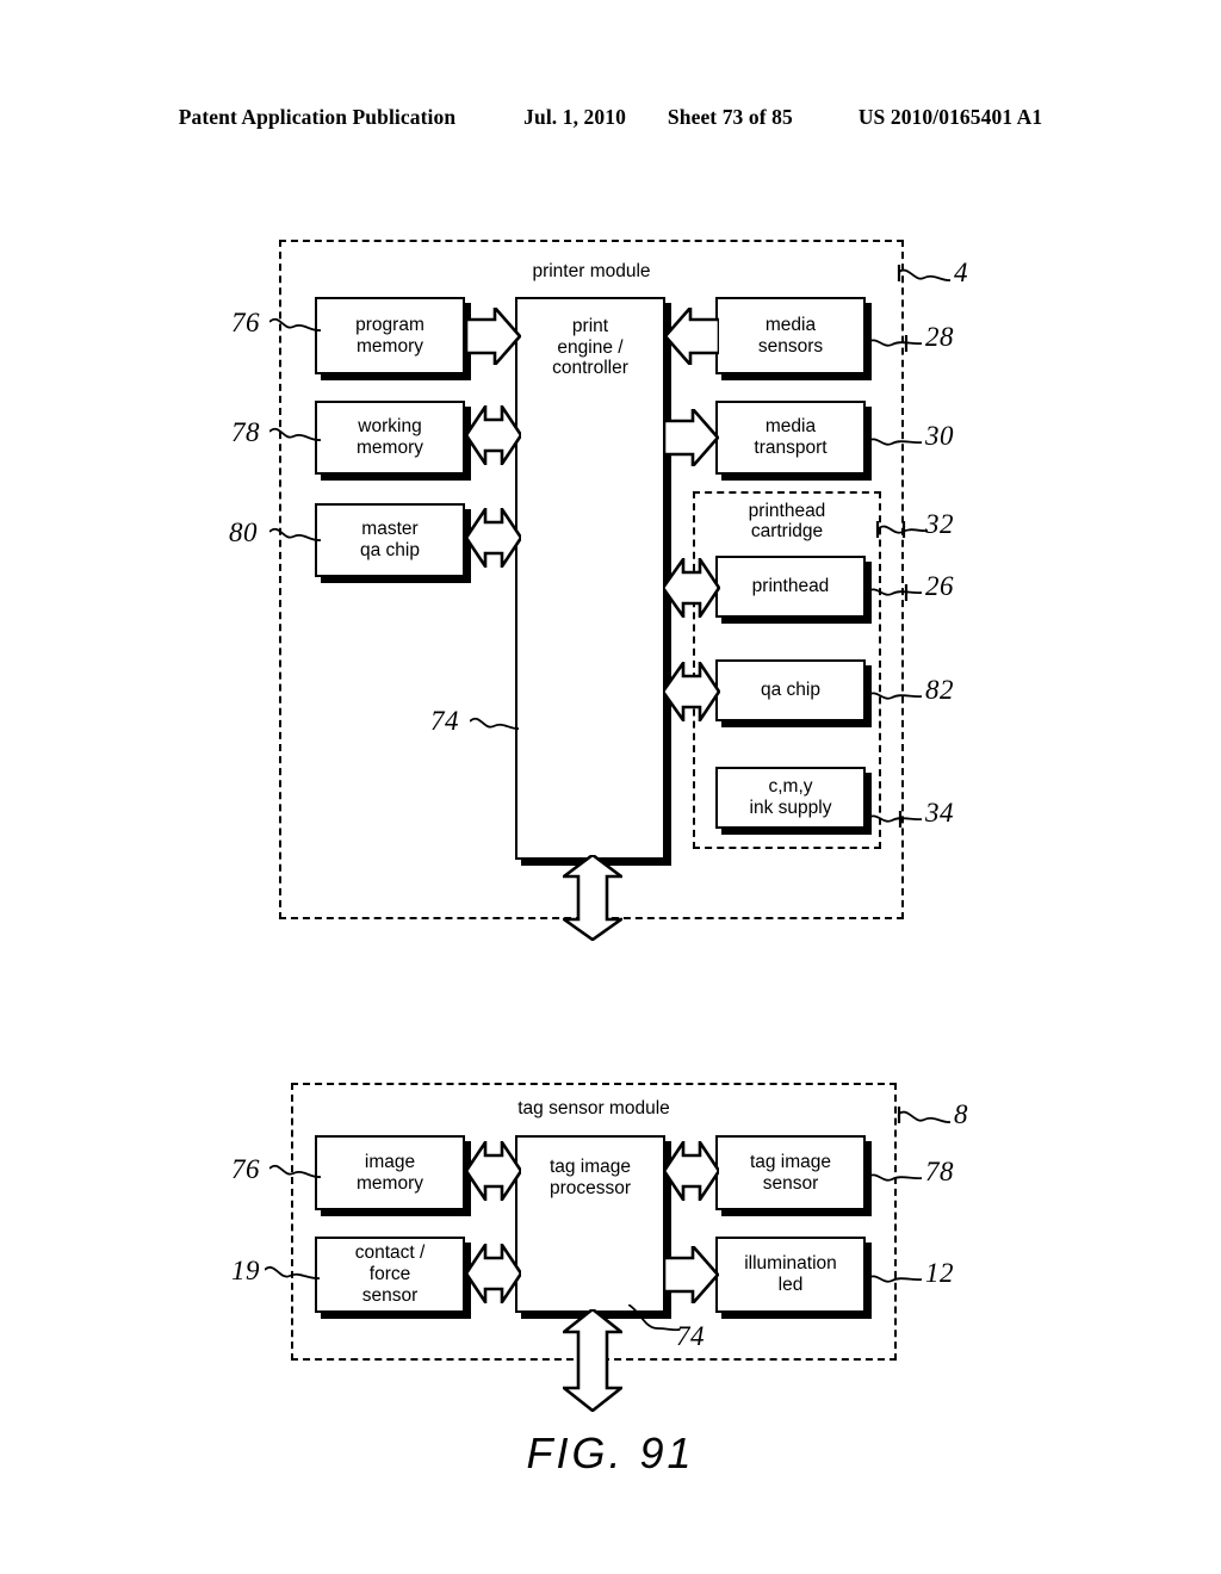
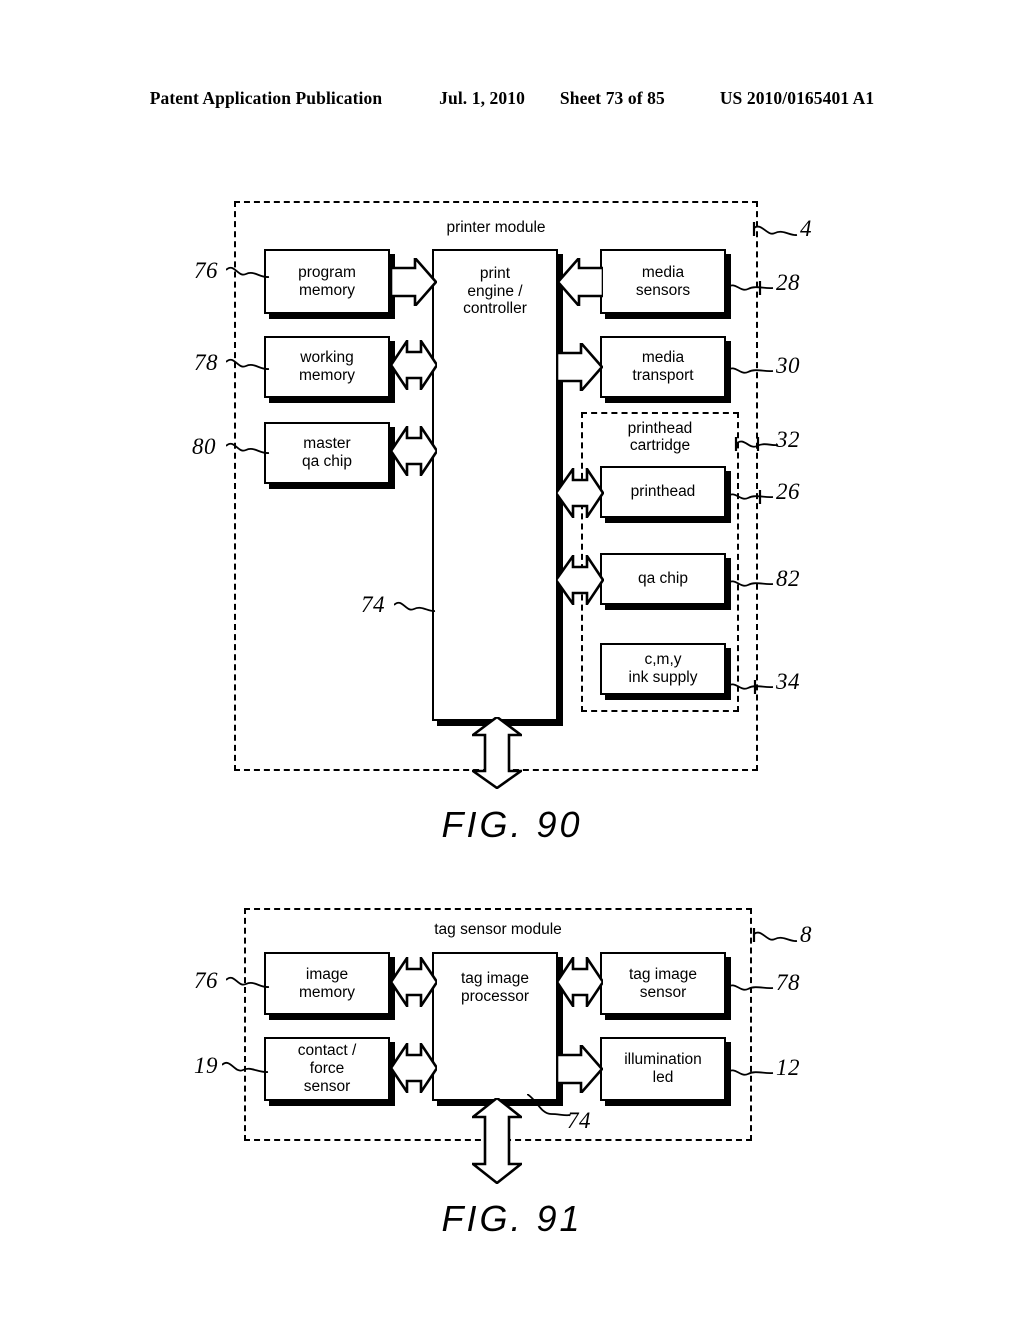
  Patent Application Publication Jul. 1, 2010 Sheet 73 of 85 US 2010/0165401 A1
  printer module
  printhead
  cartridge
  program
  memory
  working
  memory
  master
  qa chip
  print
  engine /
  controller
  media
  sensors
  media
  transport
  printhead
  qa chip
  c,m,y
  ink supply
  76
  78
  80
  74
  4
  28
  30
  32
  26
  82
  34
+ FIG. 90
  tag sensor module
  image
  memory
  contact /
  force
  sensor
  tag image
  processor
  tag image
  sensor
  illumination
  led
  76
  19
  8
  78
  12
  74
  FIG. 91
